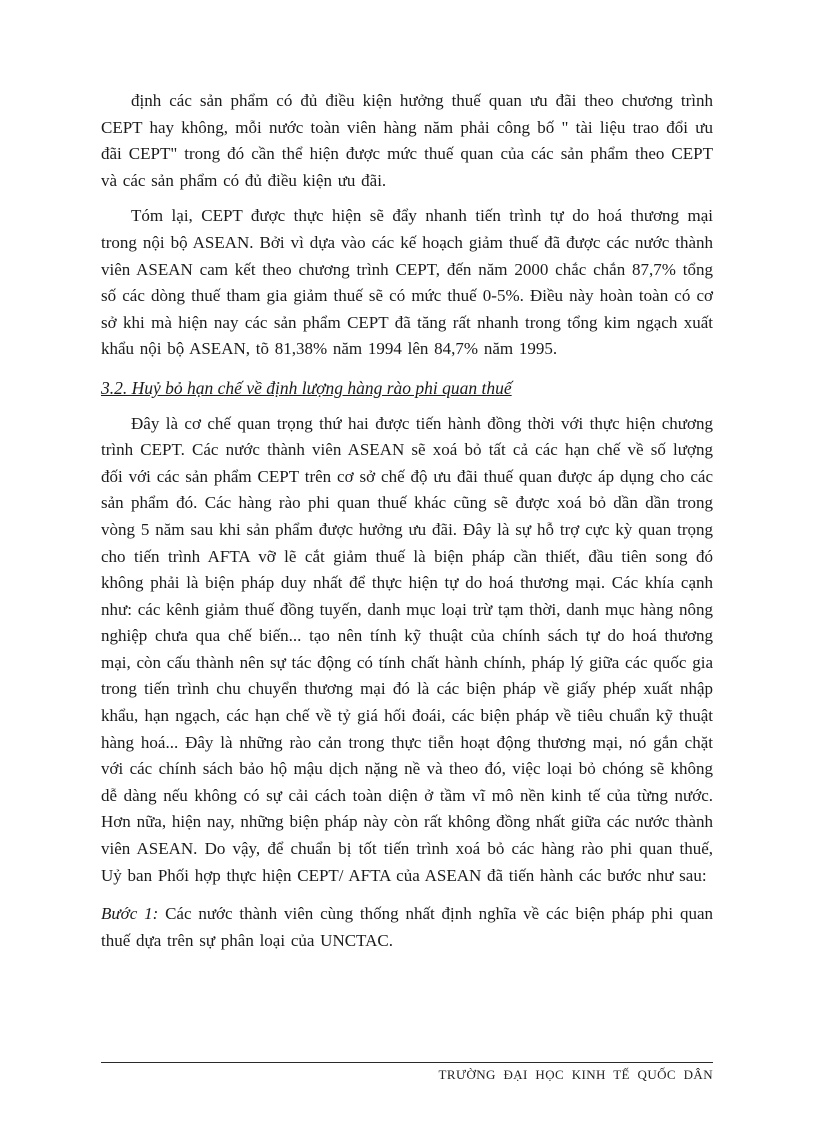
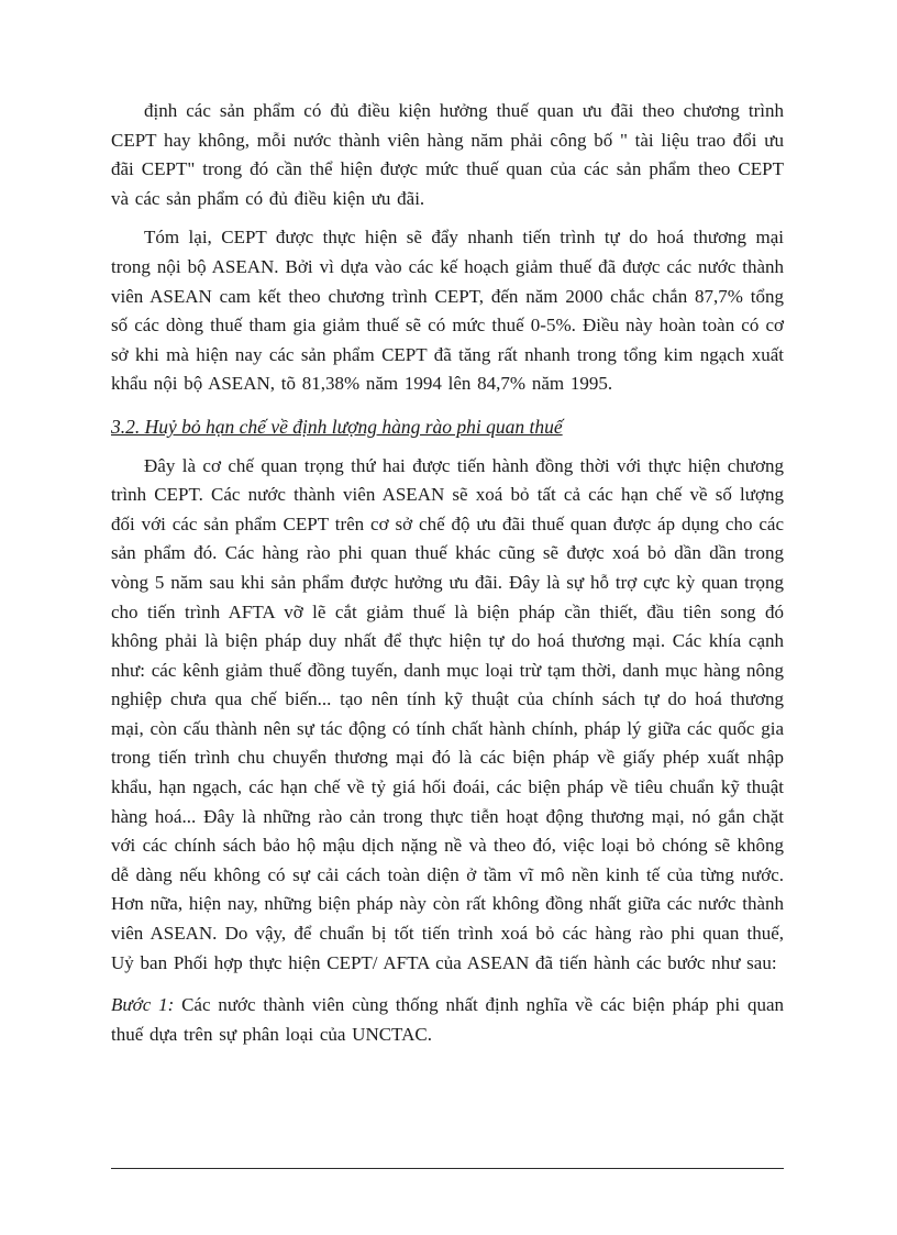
- định các sản phẩm có đủ điều kiện hưởng thuế quan ưu đãi theo chương trình CEPT hay không, mỗi nước toàn viên hàng năm phải công bố " tài liệu trao đổi ưu đãi CEPT" trong đó cần thể hiện được mức thuế quan của các sản phẩm theo CEPT và các sản phẩm có đủ điều kiện ưu đãi.
+ định các sản phẩm có đủ điều kiện hưởng thuế quan ưu đãi theo chương trình CEPT hay không, mỗi nước thành viên hàng năm phải công bố " tài liệu trao đổi ưu đãi CEPT" trong đó cần thể hiện được mức thuế quan của các sản phẩm theo CEPT và các sản phẩm có đủ điều kiện ưu đãi.
  Tóm lại, CEPT được thực hiện sẽ đẩy nhanh tiến trình tự do hoá thương mại trong nội bộ ASEAN. Bởi vì dựa vào các kế hoạch giảm thuế đã được các nước thành viên ASEAN cam kết theo chương trình CEPT, đến năm 2000 chắc chắn 87,7% tổng số các dòng thuế tham gia giảm thuế sẽ có mức thuế 0-5%. Điều này hoàn toàn có cơ sở khi mà hiện nay các sản phẩm CEPT đã tăng rất nhanh trong tổng kim ngạch xuất khẩu nội bộ ASEAN, tõ 81,38% năm 1994 lên 84,7% năm 1995.
  3.2. Huỷ bỏ hạn chế về định lượng hàng rào phi quan thuế
  Đây là cơ chế quan trọng thứ hai được tiến hành đồng thời với thực hiện chương trình CEPT. Các nước thành viên ASEAN sẽ xoá bỏ tất cả các hạn chế về số lượng đối với các sản phẩm CEPT trên cơ sở chế độ ưu đãi thuế quan được áp dụng cho các sản phẩm đó. Các hàng rào phi quan thuế khác cũng sẽ được xoá bỏ dần dần trong vòng 5 năm sau khi sản phẩm được hưởng ưu đãi. Đây là sự hỗ trợ cực kỳ quan trọng cho tiến trình AFTA vỡ lẽ cắt giảm thuế là biện pháp cần thiết, đầu tiên song đó không phải là biện pháp duy nhất để thực hiện tự do hoá thương mại. Các khía cạnh như: các kênh giảm thuế đồng tuyến, danh mục loại trừ tạm thời, danh mục hàng nông nghiệp chưa qua chế biến... tạo nên tính kỹ thuật của chính sách tự do hoá thương mại, còn cấu thành nên sự tác động có tính chất hành chính, pháp lý giữa các quốc gia trong tiến trình chu chuyển thương mại đó là các biện pháp về giấy phép xuất nhập khẩu, hạn ngạch, các hạn chế về tỷ giá hối đoái, các biện pháp về tiêu chuẩn kỹ thuật hàng hoá... Đây là những rào cản trong thực tiễn hoạt động thương mại, nó gắn chặt với các chính sách bảo hộ mậu dịch nặng nề và theo đó, việc loại bỏ chóng sẽ không dễ dàng nếu không có sự cải cách toàn diện ở tầm vĩ mô nền kinh tế của từng nước. Hơn nữa, hiện nay, những biện pháp này còn rất không đồng nhất giữa các nước thành viên ASEAN. Do vậy, để chuẩn bị tốt tiến trình xoá bỏ các hàng rào phi quan thuế, Uỷ ban Phối hợp thực hiện CEPT/ AFTA của ASEAN đã tiến hành các bước như sau:
  Bước 1: Các nước thành viên cùng thống nhất định nghĩa về các biện pháp phi quan thuế dựa trên sự phân loại của UNCTAC.
- TRƯỜNG ĐẠI HỌC KINH TẾ QUỐC DÂN
